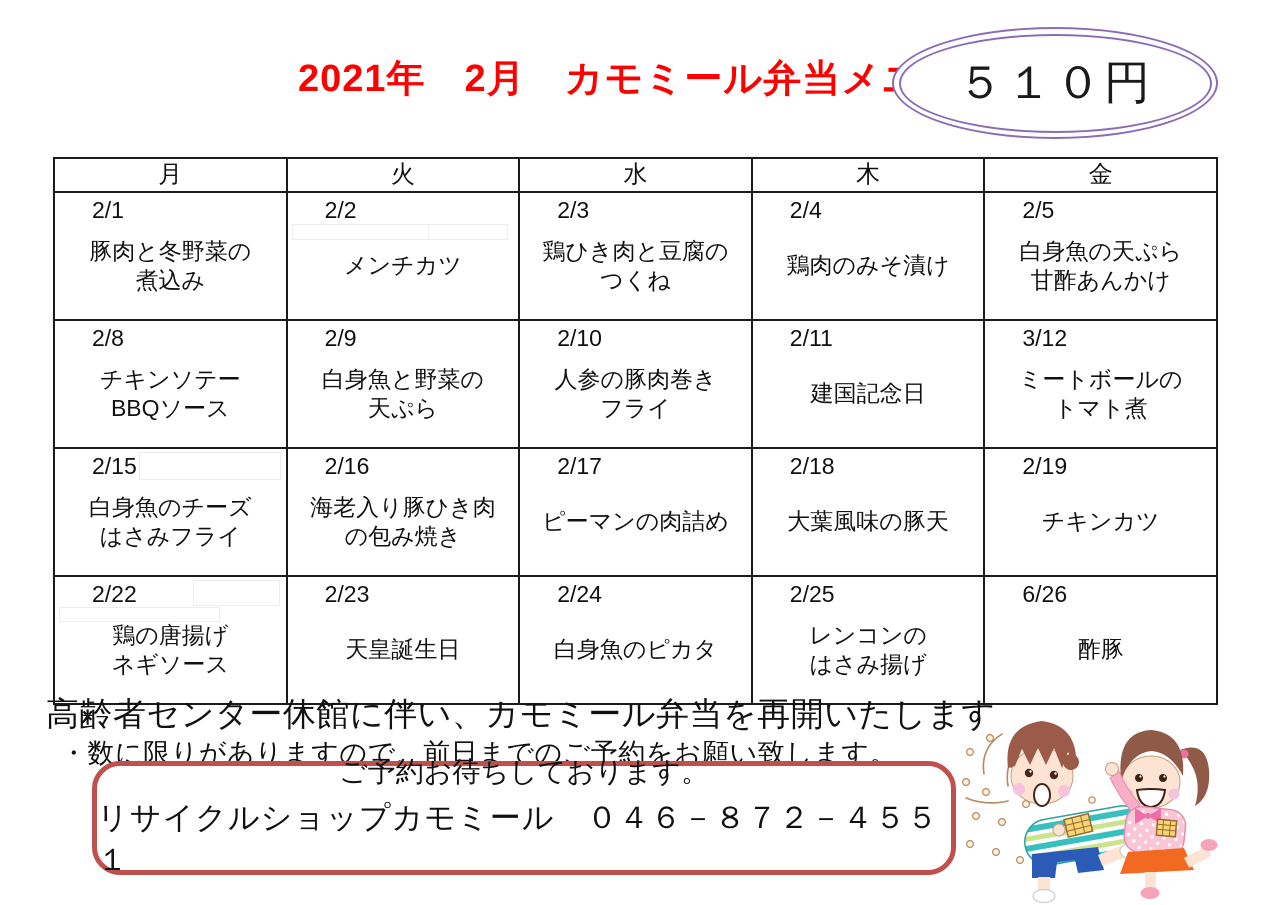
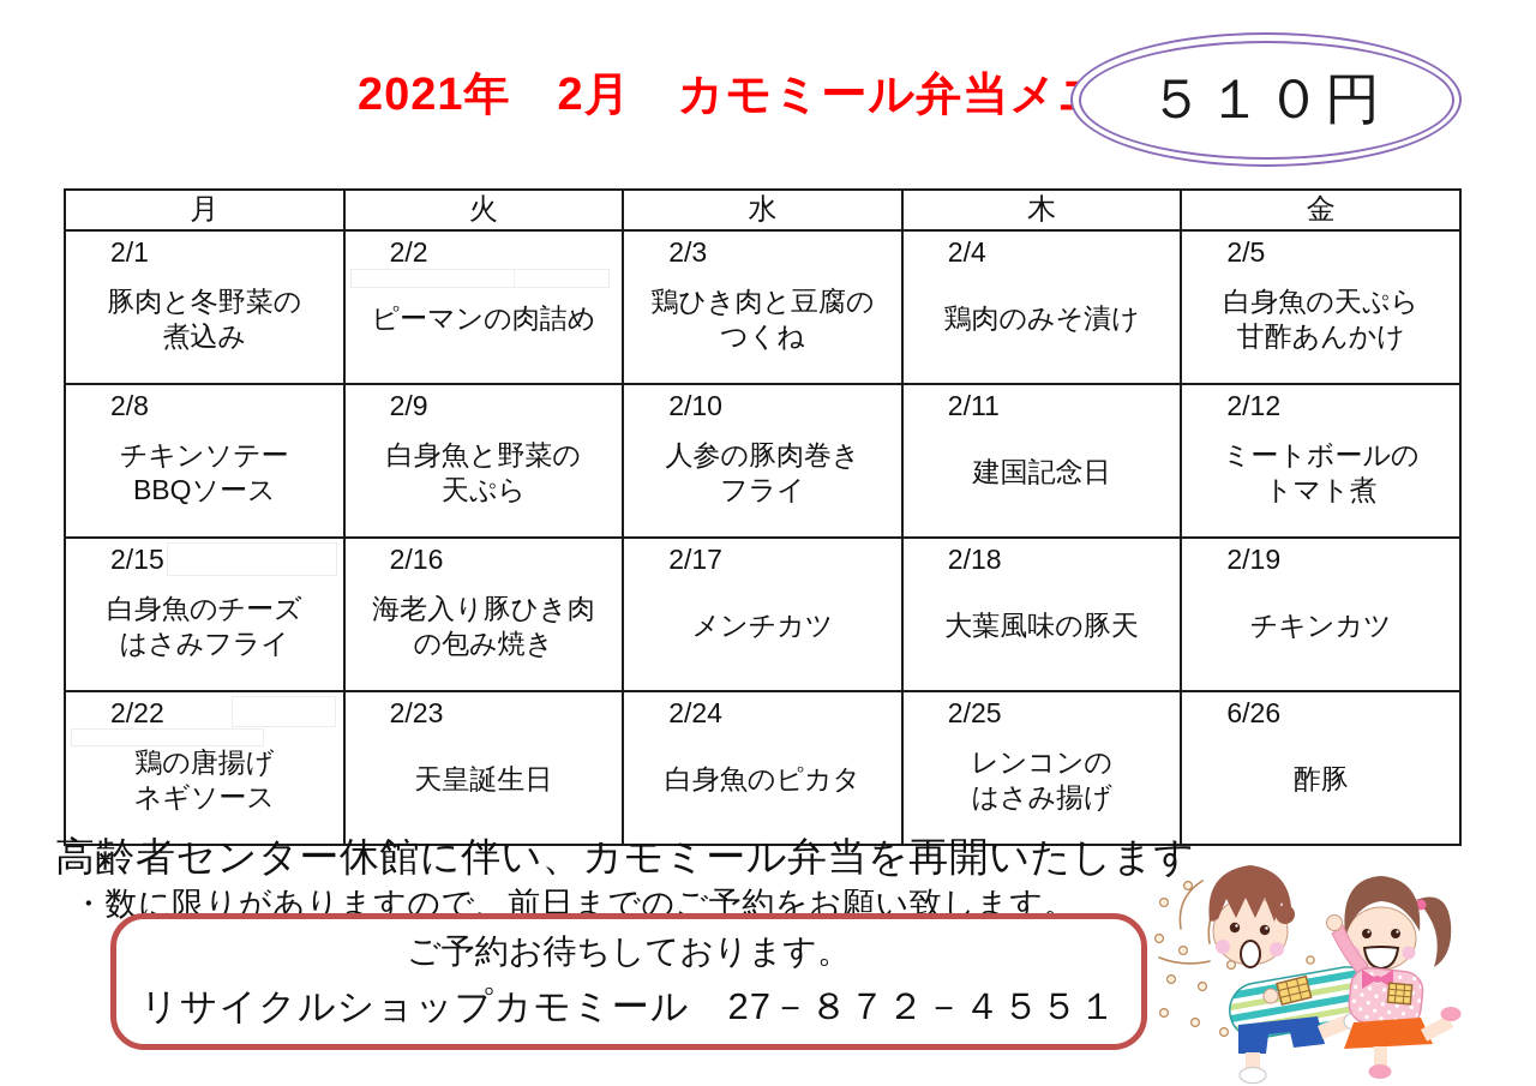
  2021年 2月 カモミール弁当メ
  ５１０円
  月	火	水	木	金
- 2/1豚肉と冬野菜の 煮込み	2/2メンチカツ	2/3鶏ひき肉と豆腐の つくね	2/4鶏肉のみそ漬け	2/5白身魚の天ぷら 甘酢あんかけ
+ 2/1豚肉と冬野菜の 煮込み	2/2ピーマンの肉詰め	2/3鶏ひき肉と豆腐の つくね	2/4鶏肉のみそ漬け	2/5白身魚の天ぷら 甘酢あんかけ
- 2/8チキンソテー BBQソース	2/9白身魚と野菜の 天ぷら	2/10人参の豚肉巻き フライ	2/11建国記念日	3/12ミートボールの トマト煮
+ 2/8チキンソテー BBQソース	2/9白身魚と野菜の 天ぷら	2/10人参の豚肉巻き フライ	2/11建国記念日	2/12ミートボールの トマト煮
- 2/15白身魚のチーズ はさみフライ	2/16海老入り豚ひき肉 の包み焼き	2/17ピーマンの肉詰め	2/18大葉風味の豚天	2/19チキンカツ
+ 2/15白身魚のチーズ はさみフライ	2/16海老入り豚ひき肉 の包み焼き	2/17メンチカツ	2/18大葉風味の豚天	2/19チキンカツ
  2/22鶏の唐揚げ ネギソース	2/23天皇誕生日	2/24白身魚のピカタ	2/25レンコンの はさみ揚げ	6/26酢豚
  高齢者センター休館に伴い、カモミール弁当を再開いたします
  ・数に限りがありますので、前日までのご予約をお願い致します。
  ご予約お待ちしております。
- リサイクルショップカモミール ０４６－８７２－４５５１
+ リサイクルショップカモミール 27－８７２－４５５１
